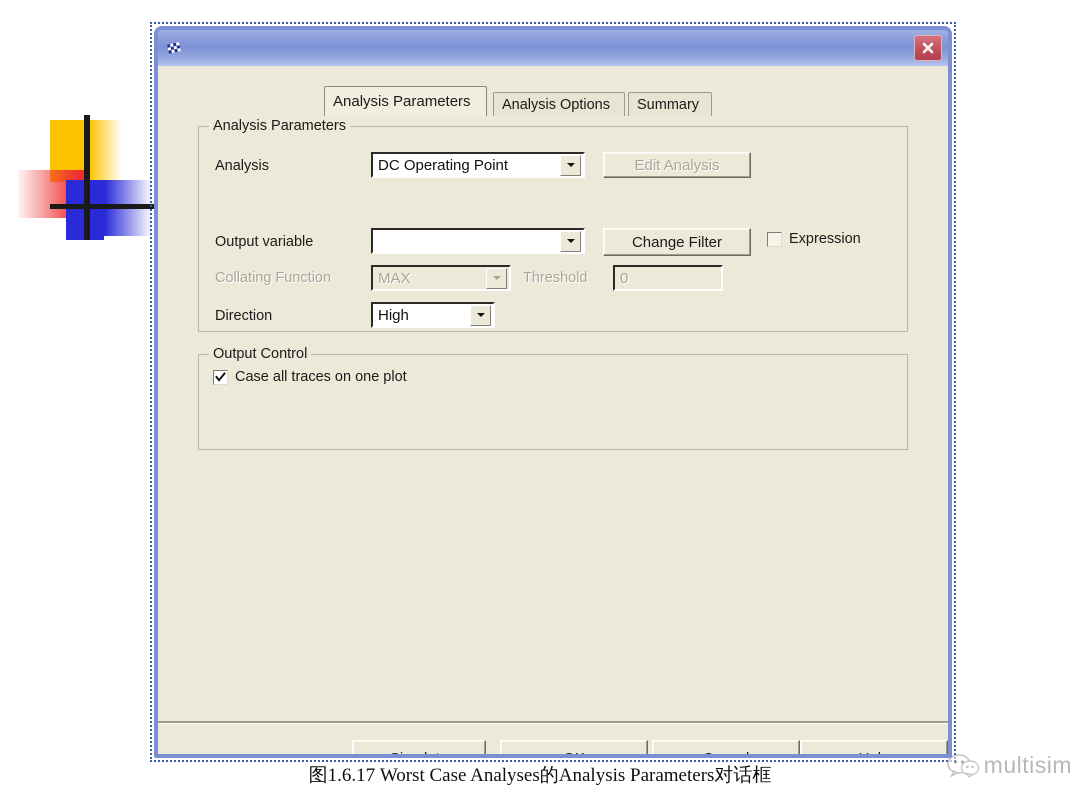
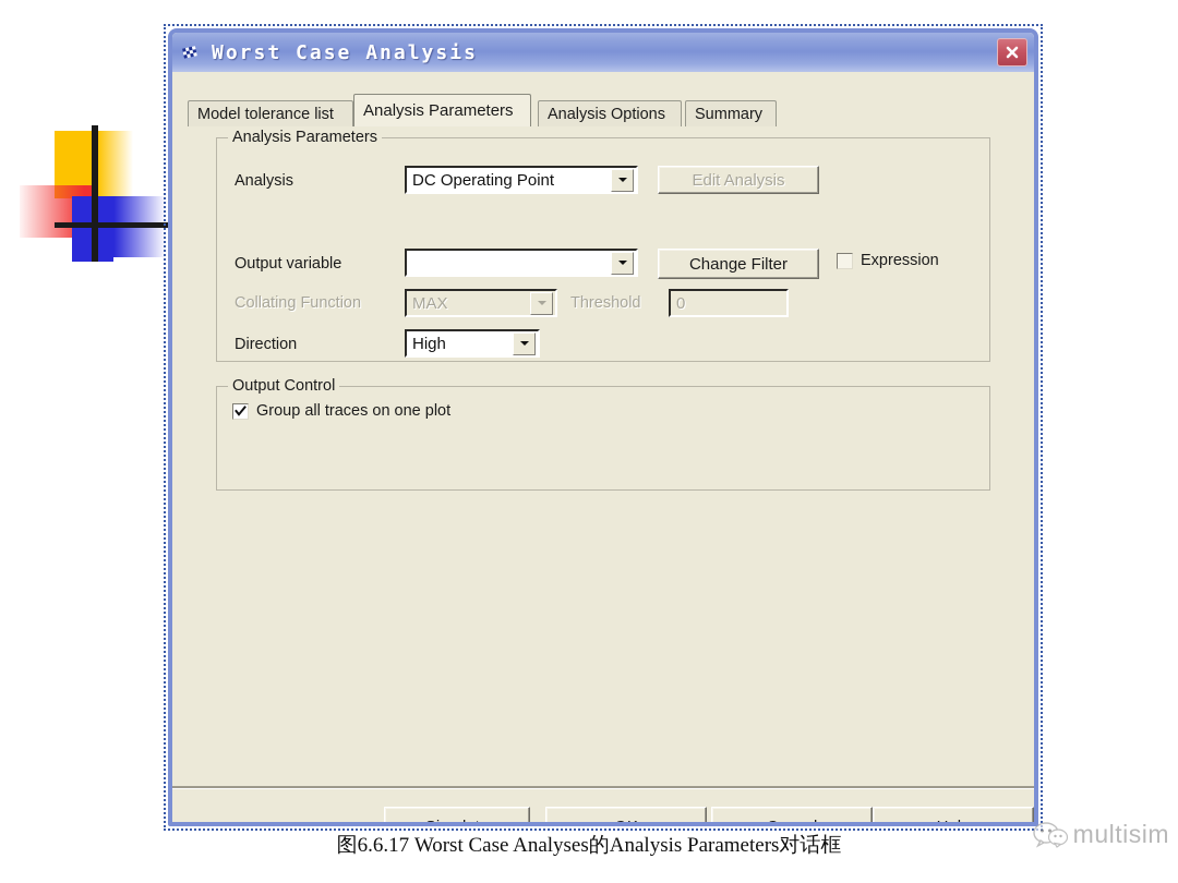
+ Worst Case Analysis
+ Model tolerance list
  Analysis Parameters
  Analysis Options
  Summary
  Analysis Parameters
  Analysis
  DC Operating Point
  Edit Analysis
  Output variable
  Change Filter
  Expression
  Collating Function
  MAX
  Threshold
  0
  Direction
  High
  Output Control
- Case all traces on one plot
+ Group all traces on one plot
- 图1.6.17 Worst Case Analyses的Analysis Parameters对话框
+ 图6.6.17 Worst Case Analyses的Analysis Parameters对话框
  multisim
